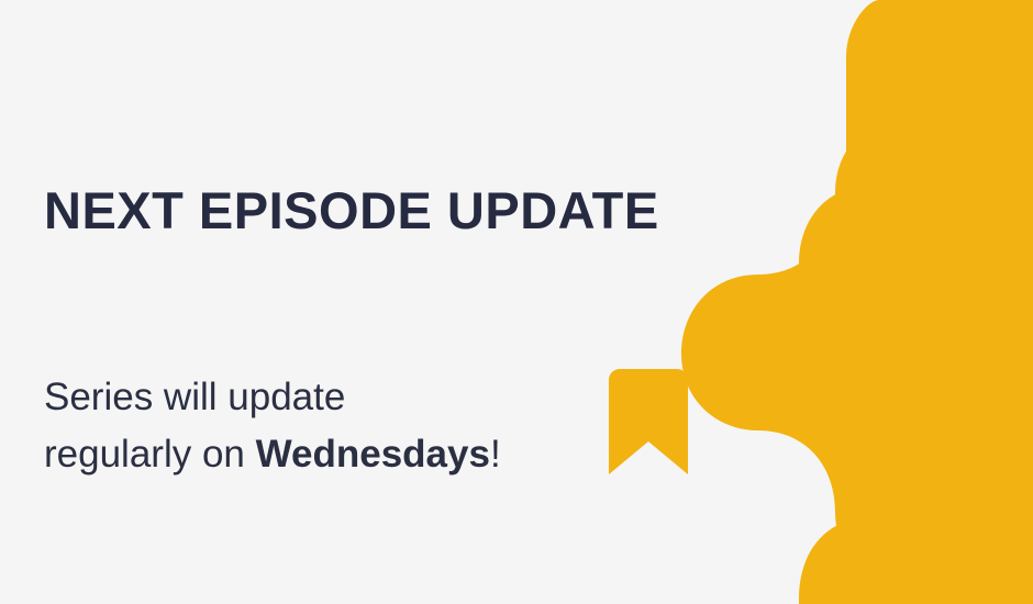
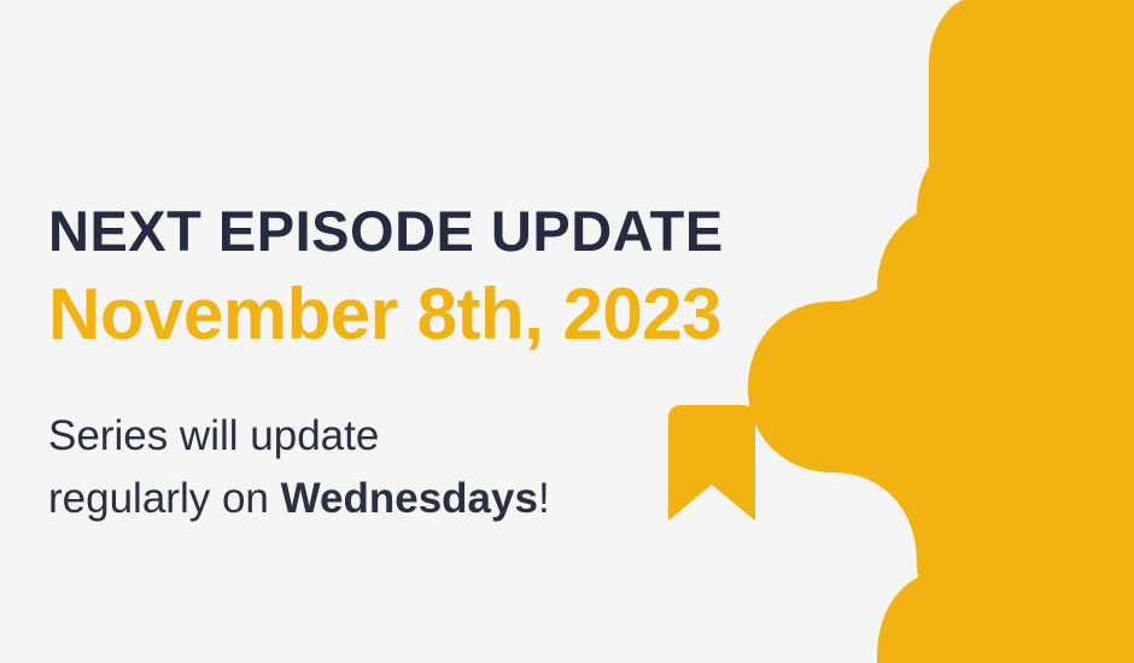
  NEXT EPISODE UPDATE
+ November 8th, 2023
  Series will update
  regularly on Wednesdays!
